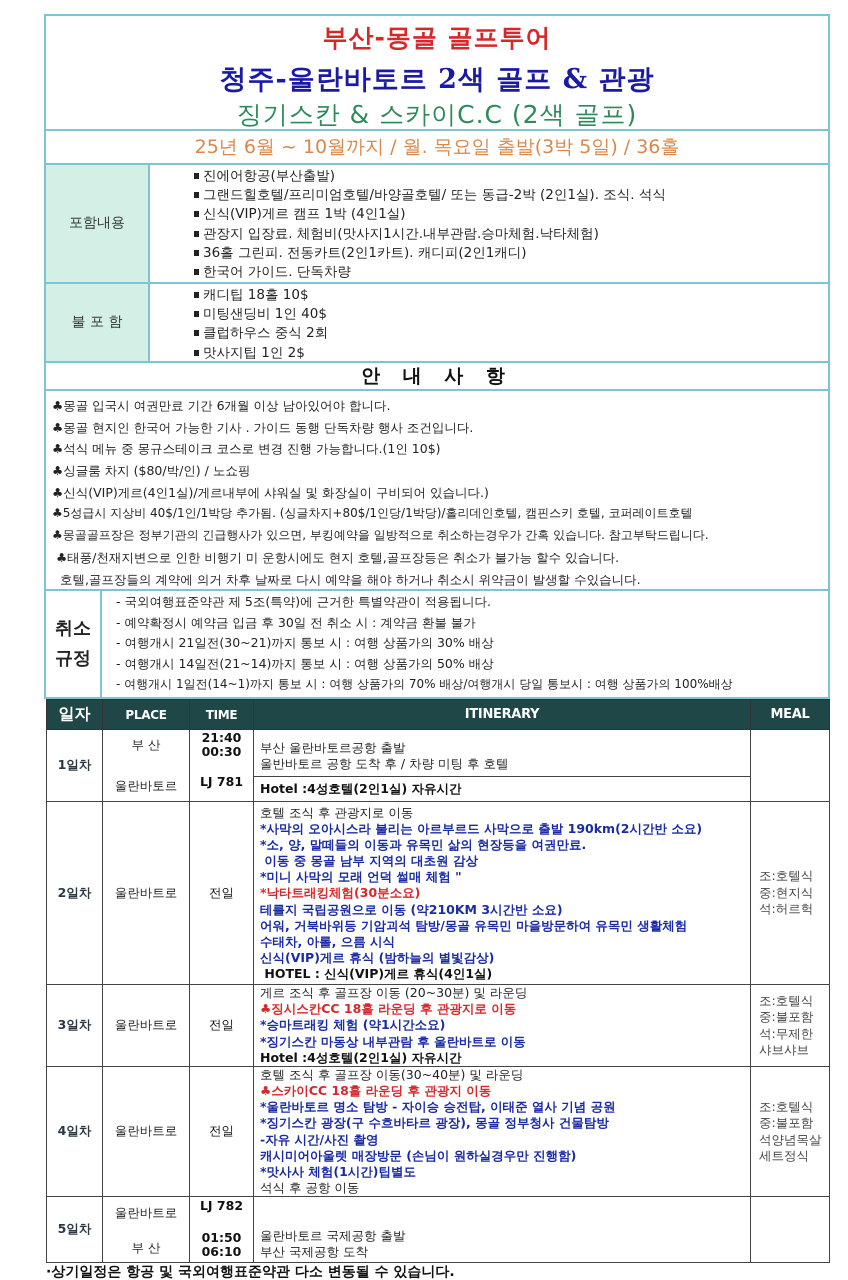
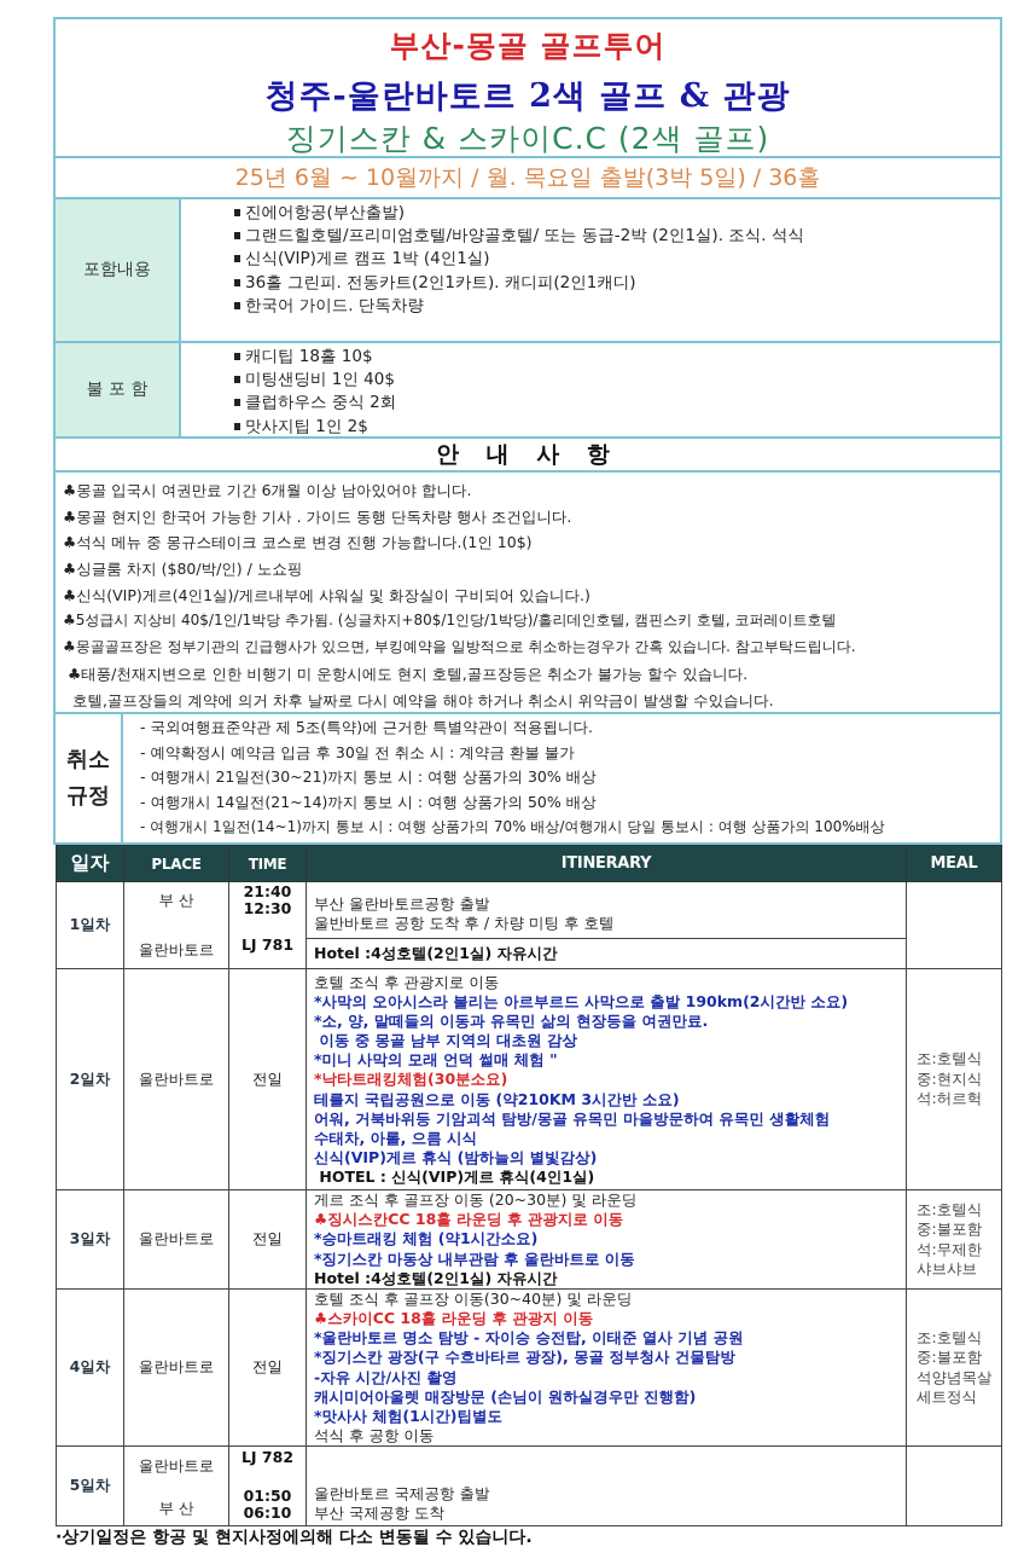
  부산-몽골 골프투어
  청주-울란바토르 2색 골프 & 관광
  징기스칸 & 스카이C.C (2색 골프)
  25년 6월 ~ 10월까지 / 월. 목요일 출발(3박 5일) / 36홀
  포함내용
  진에어항공(부산출발)
  그랜드힐호텔/프리미엄호텔/바양골호텔/ 또는 동급-2박 (2인1실). 조식. 석식
  신식(VIP)게르 캠프 1박 (4인1실)
- 관장지 입장료. 체험비(맛사지1시간.내부관람.승마체험.낙타체험)
  36홀 그린피. 전동카트(2인1카트). 캐디피(2인1캐디)
  한국어 가이드. 단독차량
  불 포 함
  캐디팁 18홀 10$
  미팅샌딩비 1인 40$
  클럽하우스 중식 2회
  맛사지팁 1인 2$
  안 내 사 항
  ♣몽골 입국시 여권만료 기간 6개월 이상 남아있어야 합니다.
  ♣몽골 현지인 한국어 가능한 기사 . 가이드 동행 단독차량 행사 조건입니다.
  ♣석식 메뉴 중 몽규스테이크 코스로 변경 진행 가능합니다.(1인 10$)
  ♣싱글룸 차지 ($80/박/인) / 노쇼핑
  ♣신식(VIP)게르(4인1실)/게르내부에 샤워실 및 화장실이 구비되어 있습니다.)
  ♣5성급시 지상비 40$/1인/1박당 추가됨. (싱글차지+80$/1인당/1박당)/홀리데인호텔, 캠핀스키 호텔, 코퍼레이트호텔
  ♣몽골골프장은 정부기관의 긴급행사가 있으면, 부킹예약을 일방적으로 취소하는경우가 간혹 있습니다. 참고부탁드립니다.
  ♣태풍/천재지변으로 인한 비행기 미 운항시에도 현지 호텔,골프장등은 취소가 불가능 할수 있습니다.
  호텔,골프장들의 계약에 의거 차후 날짜로 다시 예약을 해야 하거나 취소시 위약금이 발생할 수있습니다.
  취소
  규정
  - 국외여행표준약관 제 5조(특약)에 근거한 특별약관이 적용됩니다.
  - 예약확정시 예약금 입금 후 30일 전 취소 시 : 계약금 환불 불가
  - 여행개시 21일전(30~21)까지 통보 시 : 여행 상품가의 30% 배상
  - 여행개시 14일전(21~14)까지 통보 시 : 여행 상품가의 50% 배상
  - 여행개시 1일전(14~1)까지 통보 시 : 여행 상품가의 70% 배상/여행개시 당일 통보시 : 여행 상품가의 100%배상
  일자	PLACE	TIME	ITINERARY	MEAL
- 1일차	부 산 울란바토르	21:40 00:30 LJ 781	부산 울란바토르공항 출발 울반바토르 공항 도착 후 / 차량 미팅 후 호텔
+ 1일차	부 산 울란바토르	21:40 12:30 LJ 781	부산 울란바토르공항 출발 울반바토르 공항 도착 후 / 차량 미팅 후 호텔
  Hotel :4성호텔(2인1실) 자유시간
  2일차	울란바트로	전일	호텔 조식 후 관광지로 이동 *사막의 오아시스라 불리는 아르부르드 사막으로 출발 190km(2시간반 소요) *소, 양, 말떼들의 이동과 유목민 삶의 현장등을 여권만료. 이동 중 몽골 남부 지역의 대초원 감상 *미니 사막의 모래 언덕 썰매 체험 " *낙타트래킹체험(30분소요) 테를지 국립공원으로 이동 (약210KM 3시간반 소요) 어워, 거북바위등 기암괴석 탐방/몽골 유목민 마을방문하여 유목민 생활체험 수태차, 아롤, 으름 시식 신식(VIP)게르 휴식 (밤하늘의 별빛감상) HOTEL : 신식(VIP)게르 휴식(4인1실)	조:호텔식 중:현지식 석:허르헉
  3일차	울란바트로	전일	게르 조식 후 골프장 이동 (20~30분) 및 라운딩 ♣징시스칸CC 18홀 라운딩 후 관광지로 이동 *승마트래킹 체험 (약1시간소요) *징기스칸 마동상 내부관람 후 울란바트로 이동 Hotel :4성호텔(2인1실) 자유시간	조:호텔식 중:불포함 석:무제한 샤브샤브
  4일차	울란바트로	전일	호텔 조식 후 골프장 이동(30~40분) 및 라운딩 ♣스카이CC 18홀 라운딩 후 관광지 이동 *울란바토르 명소 탐방 - 자이승 승전탑, 이태준 열사 기념 공원 *징기스칸 광장(구 수흐바타르 광장), 몽골 정부청사 건물탐방 -자유 시간/사진 촬영 캐시미어아울렛 매장방문 (손님이 원하실경우만 진행함) *맛사사 체험(1시간)팁별도 석식 후 공항 이동	조:호텔식 중:불포함 석양념목살 세트정식
  5일차	울란바트로 부 산	LJ 782 01:50 06:10	울란바토르 국제공항 출발 부산 국제공항 도착
- ·상기일정은 항공 및 국외여행표준약관 다소 변동될 수 있습니다.
+ ·상기일정은 항공 및 현지사정에의해 다소 변동될 수 있습니다.
